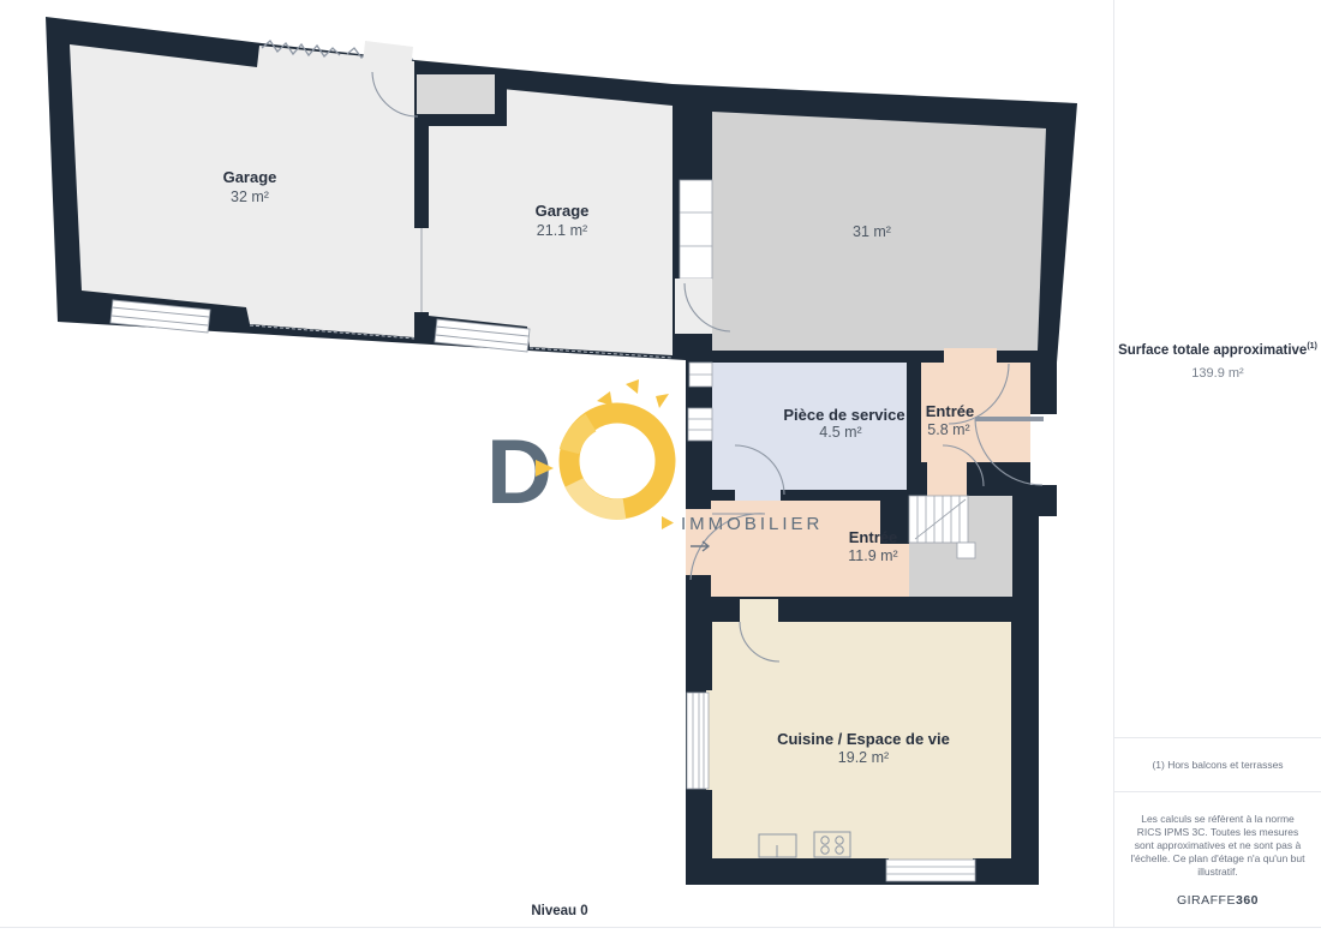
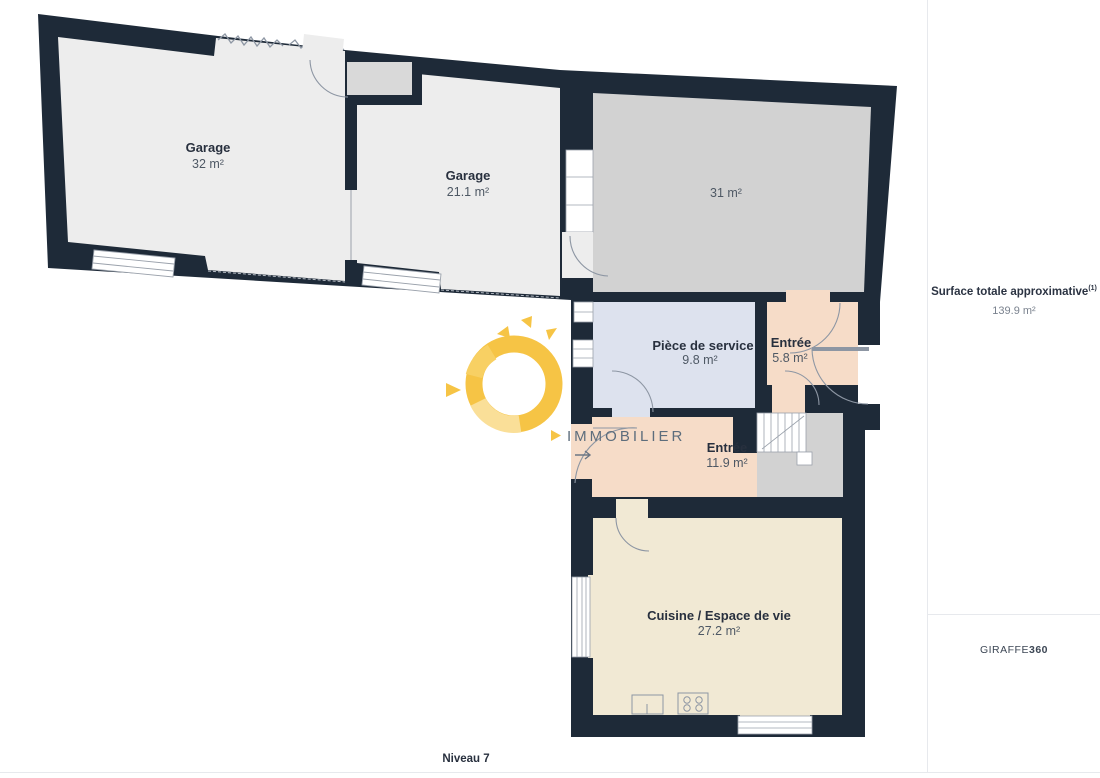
- D
  IMMOBILIER
  Garage
  32 m²
  Garage
  21.1 m²
  31 m²
  Pièce de service
- 4.5 m²
+ 9.8 m²
  Entrée
  5.8 m²
  Entrée
  11.9 m²
  Cuisine / Espace de vie
- 19.2 m²
+ 27.2 m²
- Niveau 0
+ Niveau 7
  Surface totale approximative
  139.9 m²
- (1) Hors balcons et terrasses
- Les calculs se réfèrent à la norme RICS IPMS 3C. Toutes les mesures sont approximatives et ne sont pas à l'échelle. Ce plan d'étage n'a qu'un but illustratif.
  GIRAFFE360
